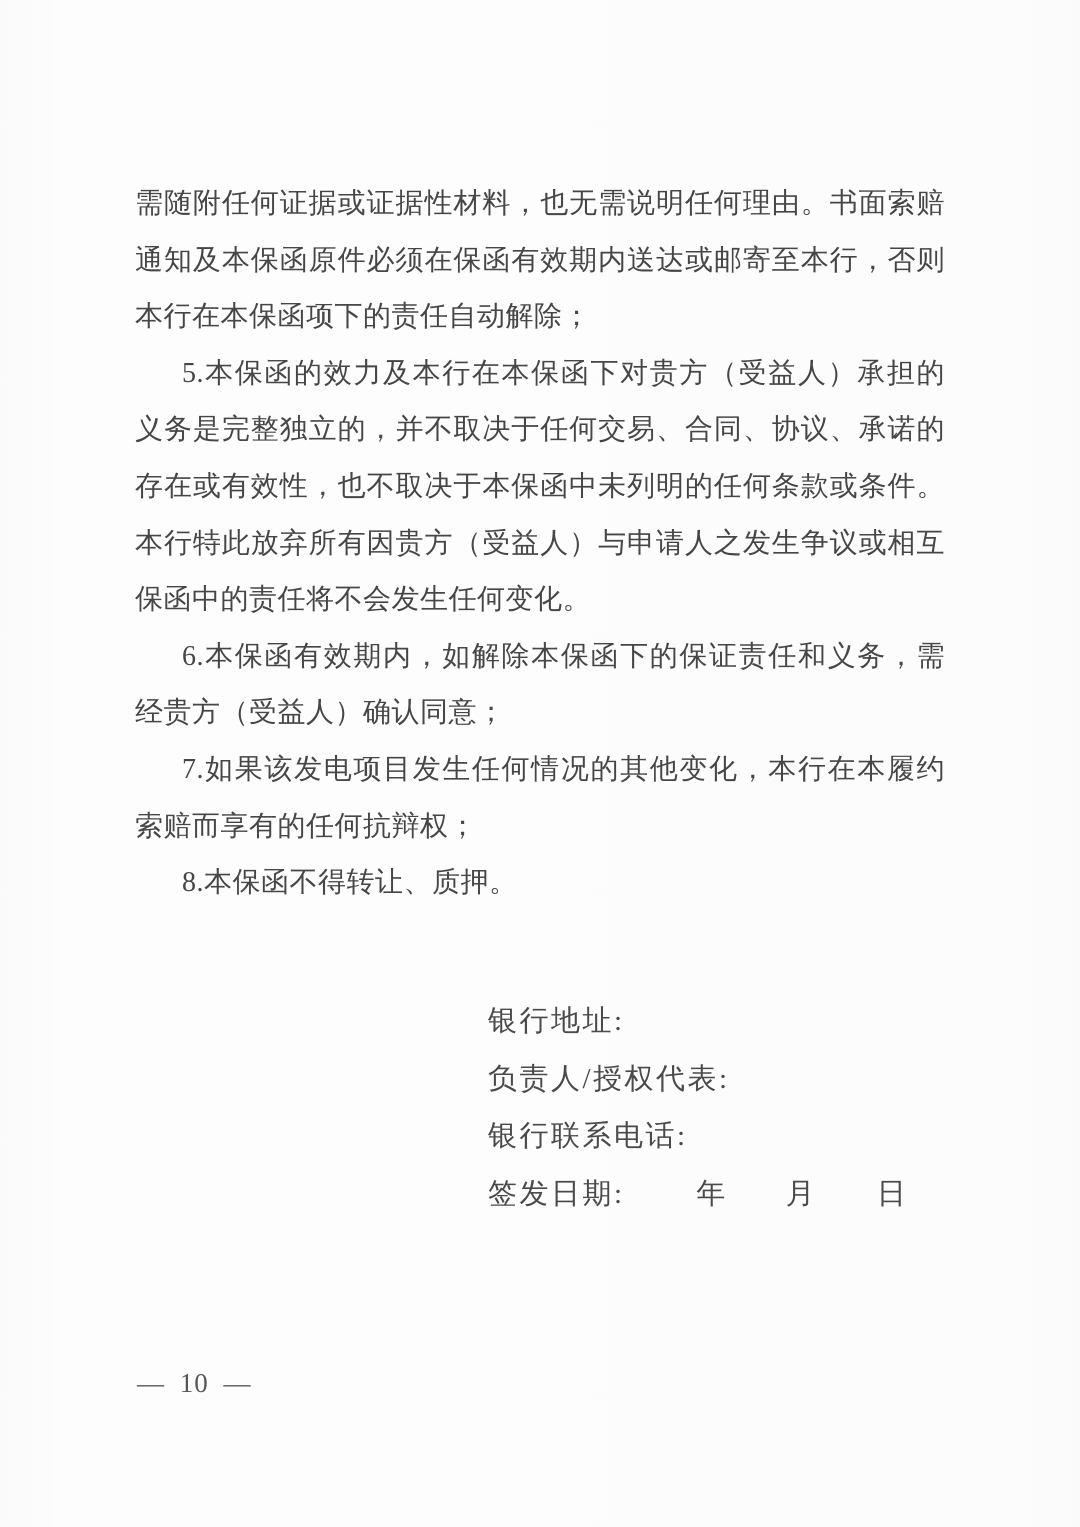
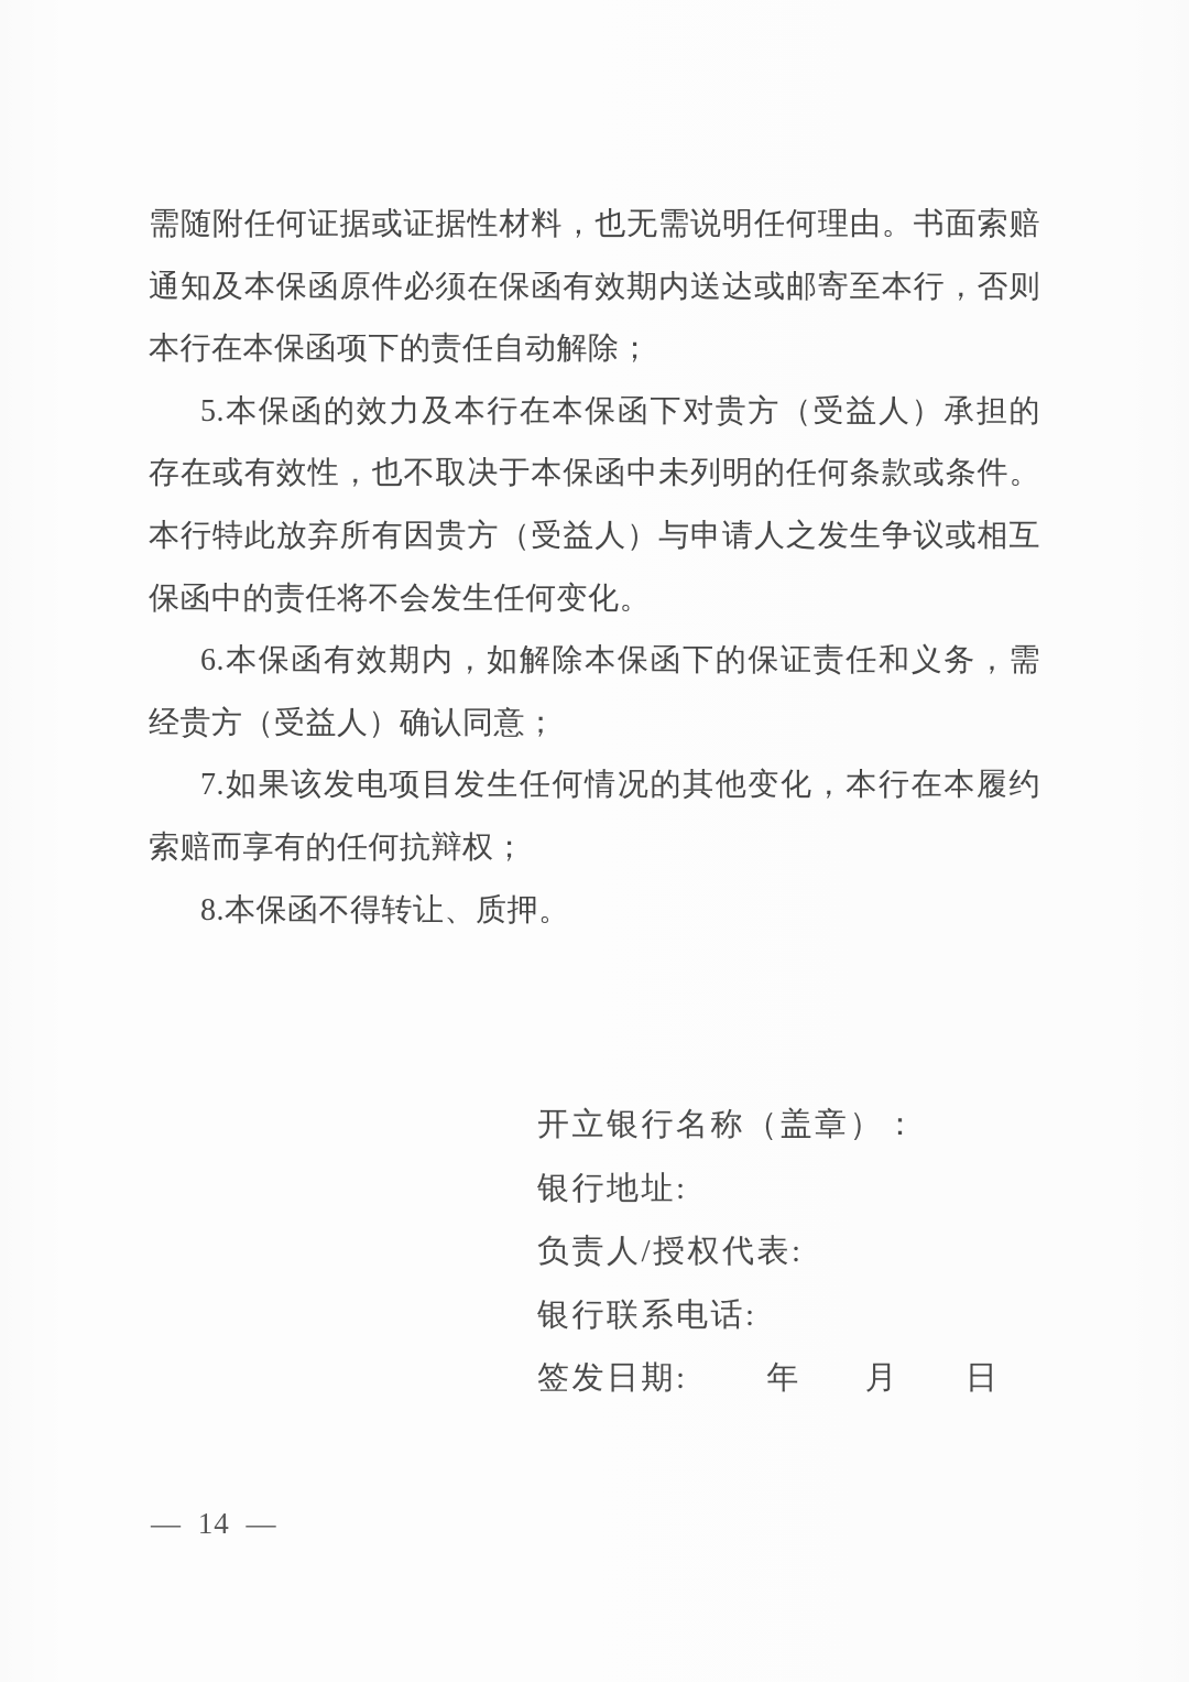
  需随附任何证据或证据性材料，也无需说明任何理由。书面索赔
  通知及本保函原件必须在保函有效期内送达或邮寄至本行，否则
  本行在本保函项下的责任自动解除；
  5.本保函的效力及本行在本保函下对贵方（受益人）承担的
- 义务是完整独立的，并不取决于任何交易、合同、协议、承诺的
  存在或有效性，也不取决于本保函中未列明的任何条款或条件。
  本行特此放弃所有因贵方（受益人）与申请人之发生争议或相互
  保函中的责任将不会发生任何变化。
  6.本保函有效期内，如解除本保函下的保证责任和义务，需
  经贵方（受益人）确认同意；
  7.如果该发电项目发生任何情况的其他变化，本行在本履约
  索赔而享有的任何抗辩权；
  8.本保函不得转让、质押。
+ 开立银行名称（盖章）：
  银行地址:
  负责人/授权代表:
  银行联系电话:
  签发日期: 年 月 日
- — 10 —
+ — 14 —
